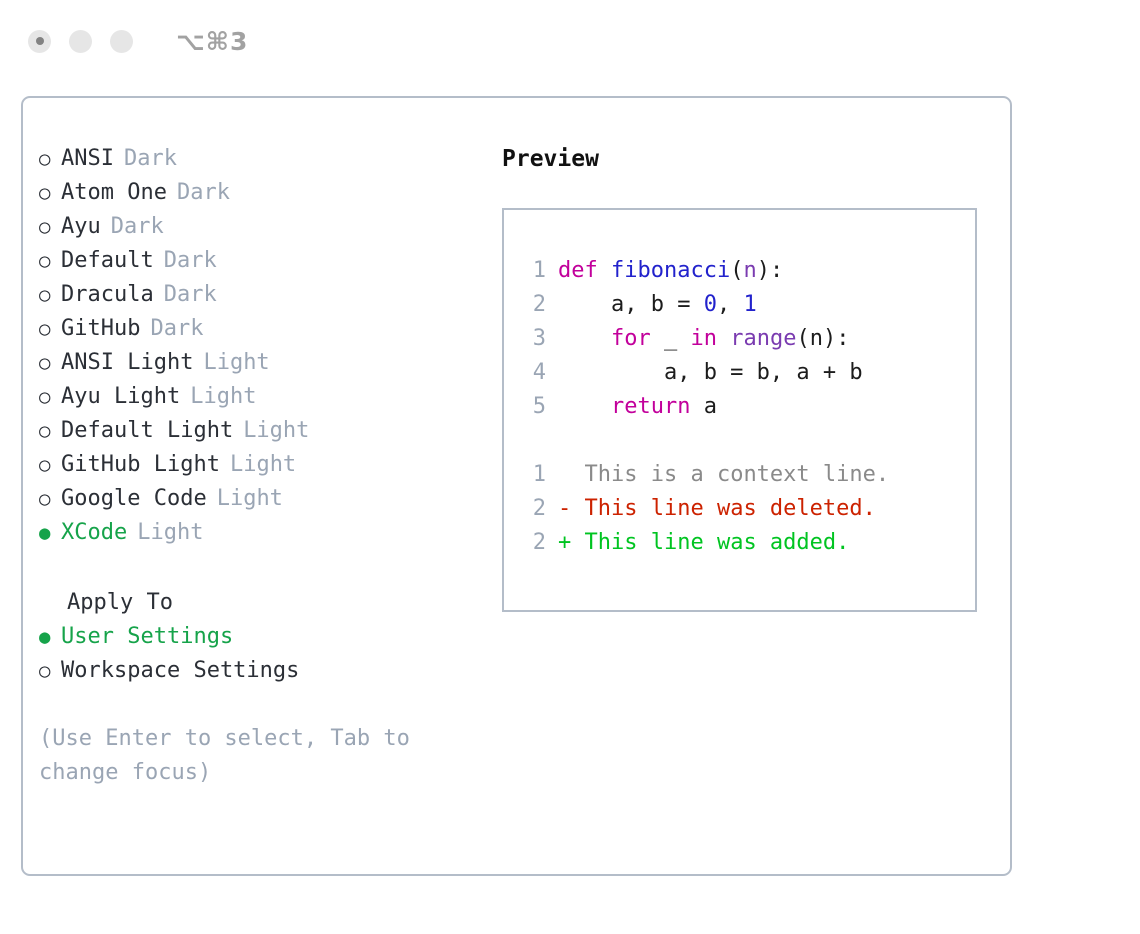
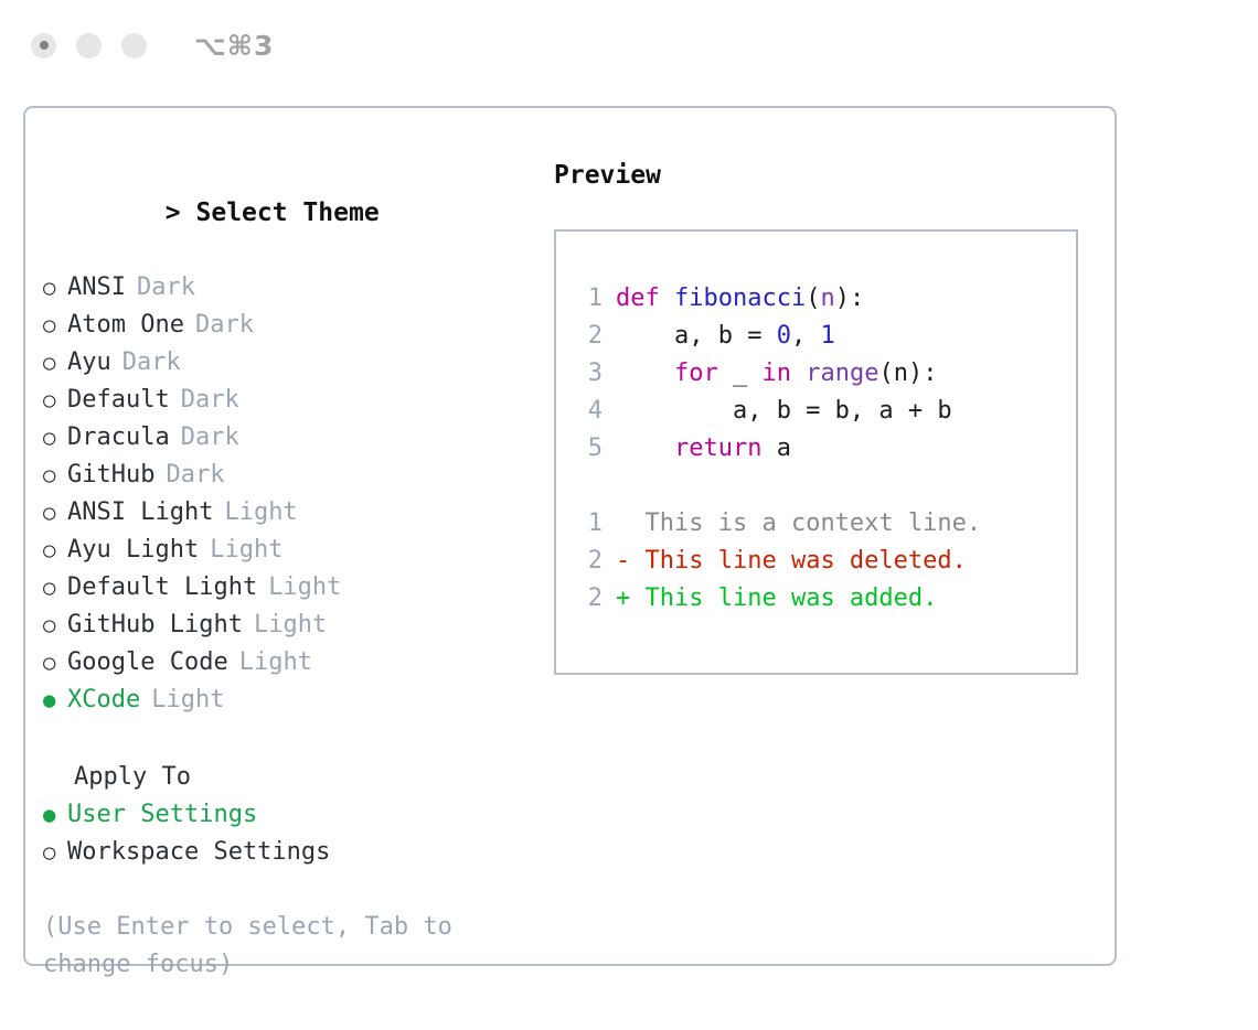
  ⌥⌘3
+ > Select Theme
  ○
  ANSI
  Dark
  ○
  Atom One
  Dark
  ○
  Ayu
  Dark
  ○
  Default
  Dark
  ○
  Dracula
  Dark
  ○
  GitHub
  Dark
  ○
  ANSI Light
  Light
  ○
  Ayu Light
  Light
  ○
  Default Light
  Light
  ○
  GitHub Light
  Light
  ○
  Google Code
  Light
  ●
  XCode
  Light
  Apply To
  ●
  User Settings
  ○
  Workspace Settings
  (Use Enter to select, Tab to change focus)
  Preview
  1
  def fibonacci(n):
  2
  a, b = 0, 1
  3
  for _ in range(n):
  4
  a, b = b, a + b
  5
  return a
  1
  This is a context line.
  2
  -
  This line was deleted.
  2
  +
  This line was added.
